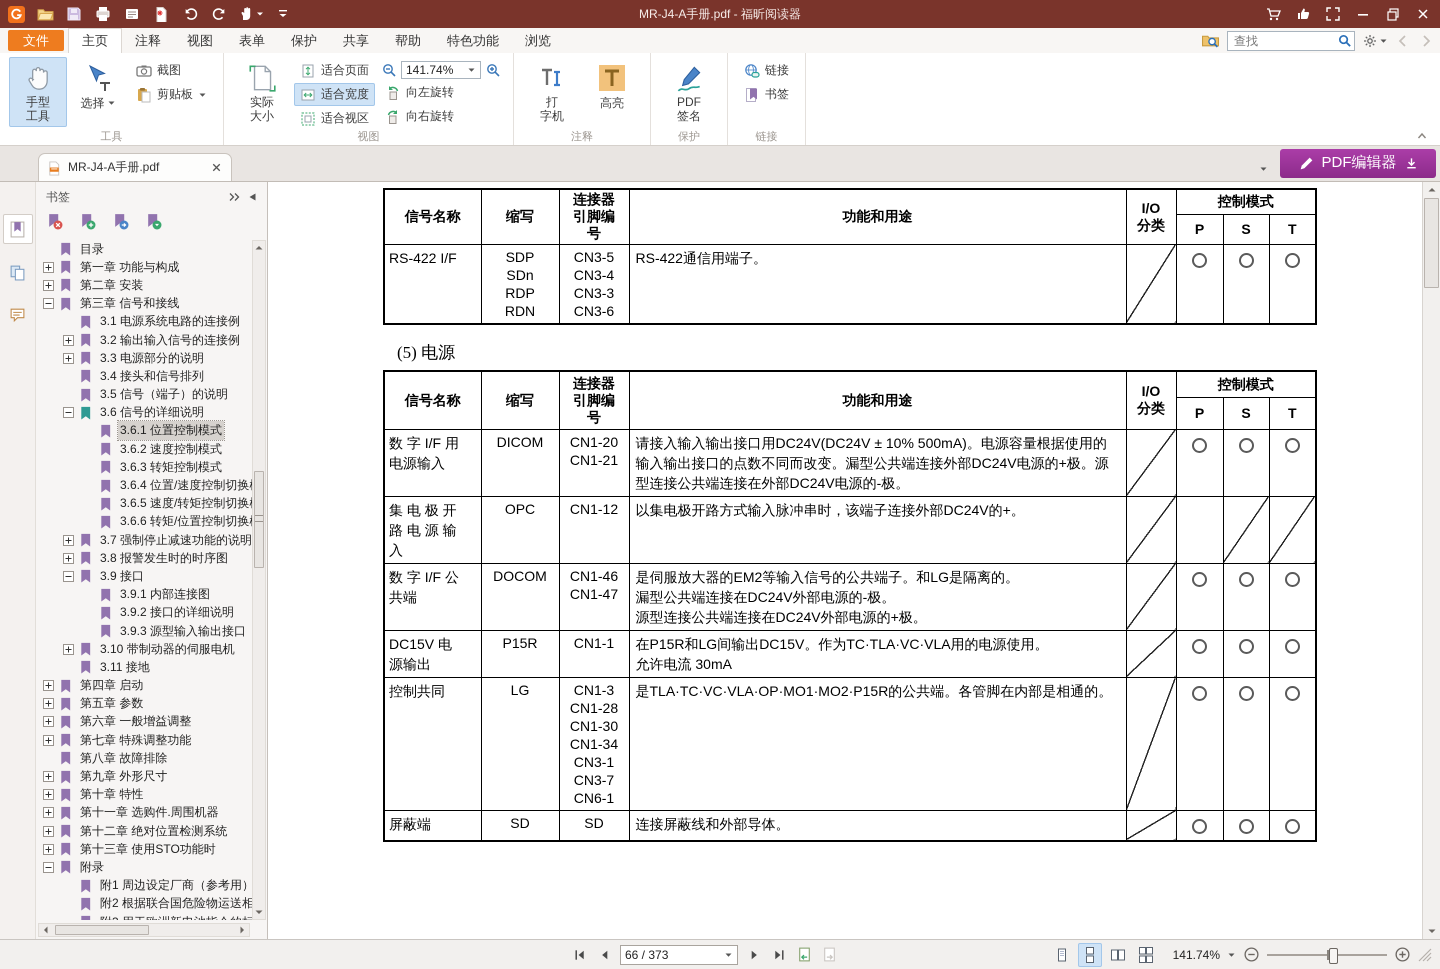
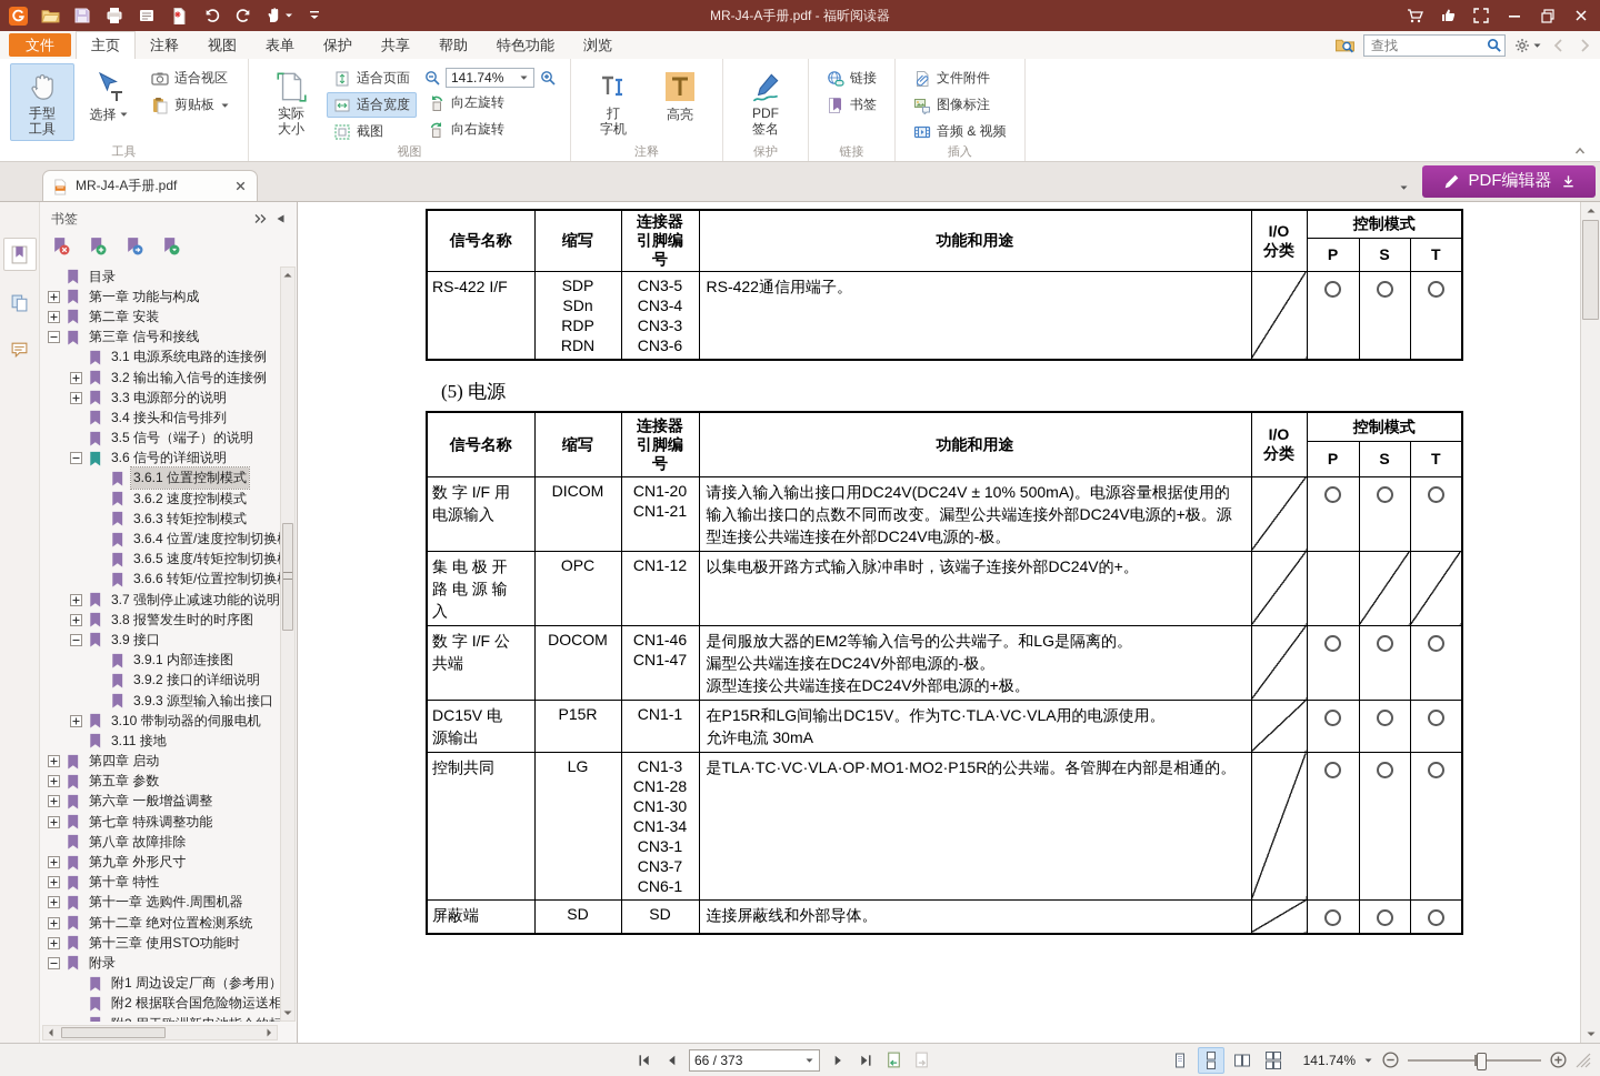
  MR-J4-A手册.pdf - 福昕阅读器
  文件
  主页
  注释
  视图
  表单
  保护
  共享
  帮助
  特色功能
  浏览
  查找
  手型
  工具
  选择
- 截图
+ 适合视区
  剪贴板
  工具
  实际
  大小
  适合页面
  适合宽度
- 适合视区
+ 截图
  141.74%
  向左旋转
  向右旋转
  视图
  打
  字机
  高亮
  注释
  PDF
  签名
  保护
  链接
  书签
  链接
+ 文件附件
+ 图像标注
+ 音频 & 视频
+ 插入
  MR-J4-A手册.pdf
  PDF编辑器
  书签
  目录
  第一章 功能与构成
  第二章 安装
  第三章 信号和接线
  3.1 电源系统电路的连接例
  3.2 输出输入信号的连接例
  3.3 电源部分的说明
  3.4 接头和信号排列
  3.5 信号（端子）的说明
  3.6 信号的详细说明
  3.6.1 位置控制模式
  3.6.2 速度控制模式
  3.6.3 转矩控制模式
  3.6.4 位置/速度控制切换
  3.6.5 速度/转矩控制切换
  3.6.6 转矩/位置控制切换
  3.7 强制停止减速功能的说明
  3.8 报警发生时的时序图
  3.9 接口
  3.9.1 内部连接图
  3.9.2 接口的详细说明
  3.9.3 源型输入输出接口
  3.10 带制动器的伺服电机
  3.11 接地
  第四章 启动
  第五章 参数
  第六章 一般增益调整
  第七章 特殊调整功能
  第八章 故障排除
  第九章 外形尺寸
  第十章 特性
  第十一章 选购件.周围机器
  第十二章 绝对位置检测系统
  第十三章 使用STO功能时
  附录
  附1 周边设定厂商（参考用）
  附2 根据联合国危险物运送相
  信号名称	缩写	连接器 引脚编 号	功能和用途	I/O 分类	控制模式
  P	S	T
  RS-422 I/F	SDP SDn RDP RDN	CN3-5 CN3-4 CN3-3 CN3-6	RS-422通信用端子。
  (5) 电源
  信号名称	缩写	连接器 引脚编 号	功能和用途	I/O 分类	控制模式
  P	S	T
  数 字 I/F 用 电源输入	DICOM	CN1-20 CN1-21	请接入输入输出接口用DC24V(DC24V ± 10% 500mA)。电源容量根据使用的输入输出接口的点数不同而改变。漏型公共端连接外部DC24V电源的+极。源型连接公共端连接在外部DC24V电源的-极。
  集 电 极 开 路 电 源 输 入	OPC	CN1-12	以集电极开路方式输入脉冲串时，该端子连接外部DC24V的+。
  数 字 I/F 公 共端	DOCOM	CN1-46 CN1-47	是伺服放大器的EM2等输入信号的公共端子。和LG是隔离的。 漏型公共端连接在DC24V外部电源的-极。 源型连接公共端连接在DC24V外部电源的+极。
  DC15V 电 源输出	P15R	CN1-1	在P15R和LG间输出DC15V。作为TC·TLA·VC·VLA用的电源使用。 允许电流 30mA
  控制共同	LG	CN1-3 CN1-28 CN1-30 CN1-34 CN3-1 CN3-7 CN6-1	是TLA·TC·VC·VLA·OP·MO1·MO2·P15R的公共端。各管脚在内部是相通的。
  屏蔽端	SD	SD	连接屏蔽线和外部导体。
  66 / 373
  141.74%
